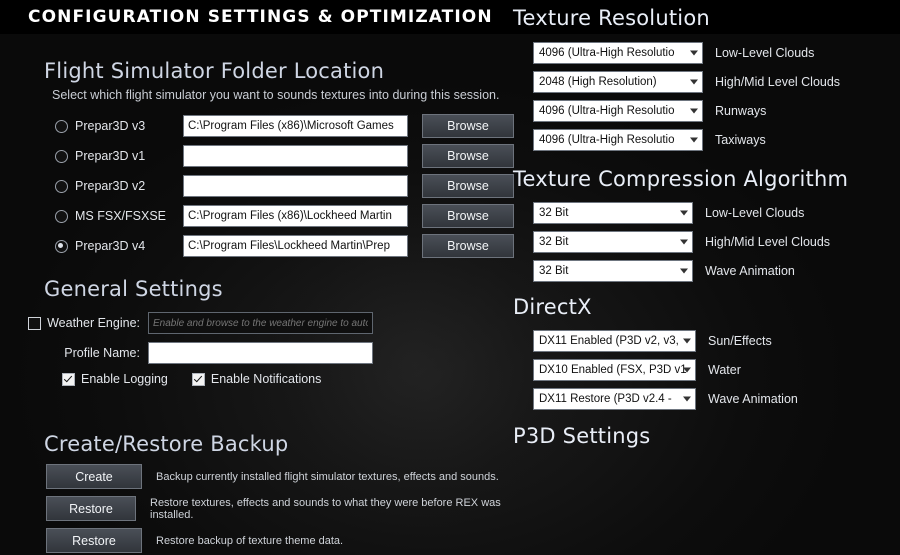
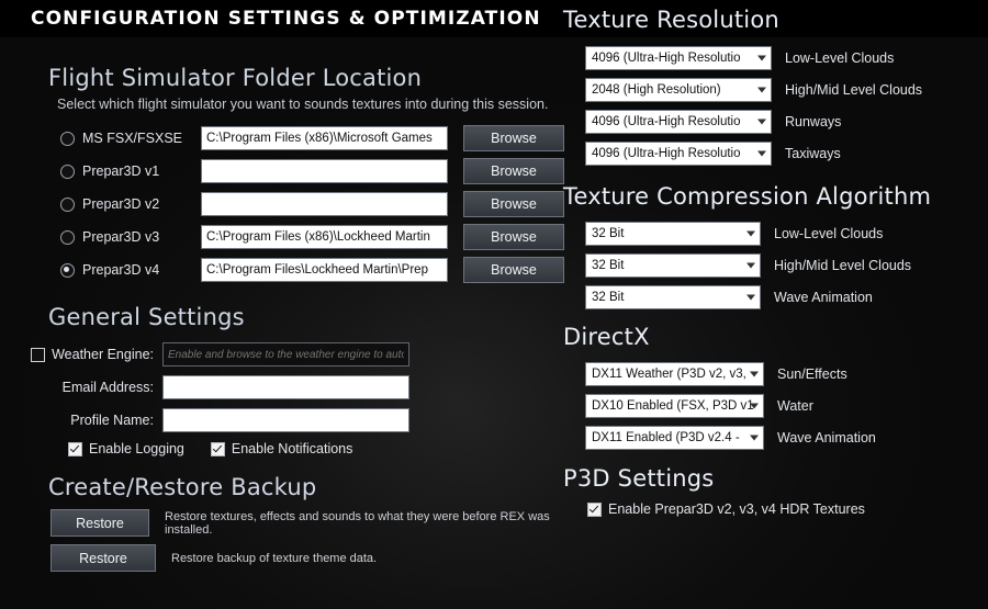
  CONFIGURATION SETTINGS & OPTIMIZATION
  Flight Simulator Folder Location
  Select which flight simulator you want to sounds textures into during this session.
- Prepar3D v3
+ MS FSX/FSXSE
  C:\Program Files (x86)\Microsoft Games
  Browse
  Prepar3D v1
  Browse
  Prepar3D v2
  Browse
- MS FSX/FSXSE
+ Prepar3D v3
  C:\Program Files (x86)\Lockheed Martin
  Browse
  Prepar3D v4
  C:\Program Files\Lockheed Martin\Prep
  Browse
  General Settings
  Weather Engine:
  Enable and browse to the weather engine to aut
+ Email Address:
  Profile Name:
  Enable Logging
  Enable Notifications
  Create/Restore Backup
- Create
- Backup currently installed flight simulator textures, effects and sounds.
  Restore
  Restore textures, effects and sounds to what they were before REX was installed.
  Restore
  Restore backup of texture theme data.
  Texture Resolution
  4096 (Ultra-High Resolutio
  Low-Level Clouds
  2048 (High Resolution)
  High/Mid Level Clouds
  4096 (Ultra-High Resolutio
  Runways
  4096 (Ultra-High Resolutio
  Taxiways
  Texture Compression Algorithm
  32 Bit
  Low-Level Clouds
  32 Bit
  High/Mid Level Clouds
  32 Bit
  Wave Animation
  DirectX
- DX11 Enabled (P3D v2, v3,
+ DX11 Weather (P3D v2, v3,
  Sun/Effects
  DX10 Enabled (FSX, P3D v1
  Water
- DX11 Restore (P3D v2.4 -
+ DX11 Enabled (P3D v2.4 -
  Wave Animation
  P3D Settings
+ Enable Prepar3D v2, v3, v4 HDR Textures
